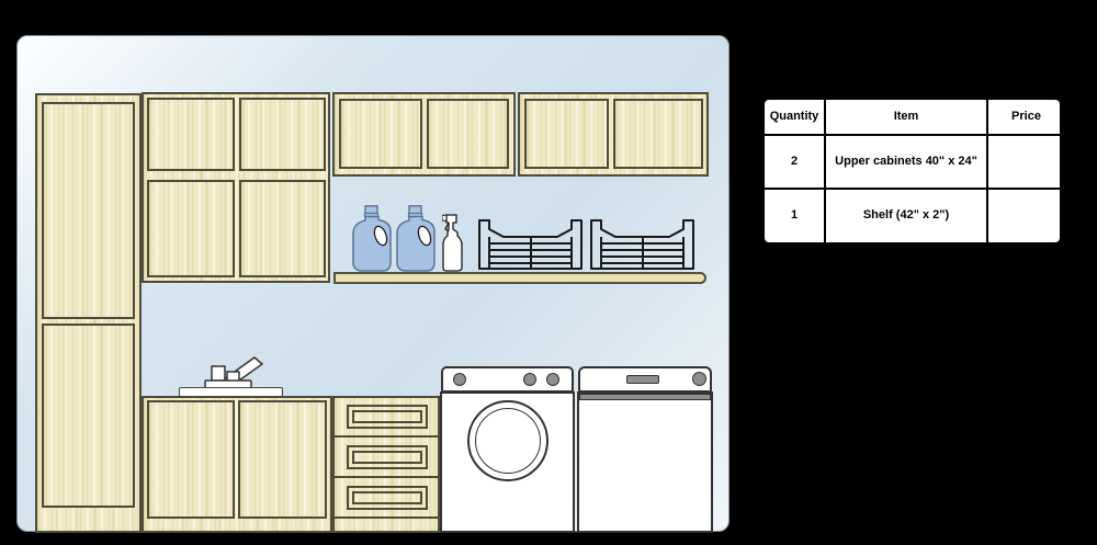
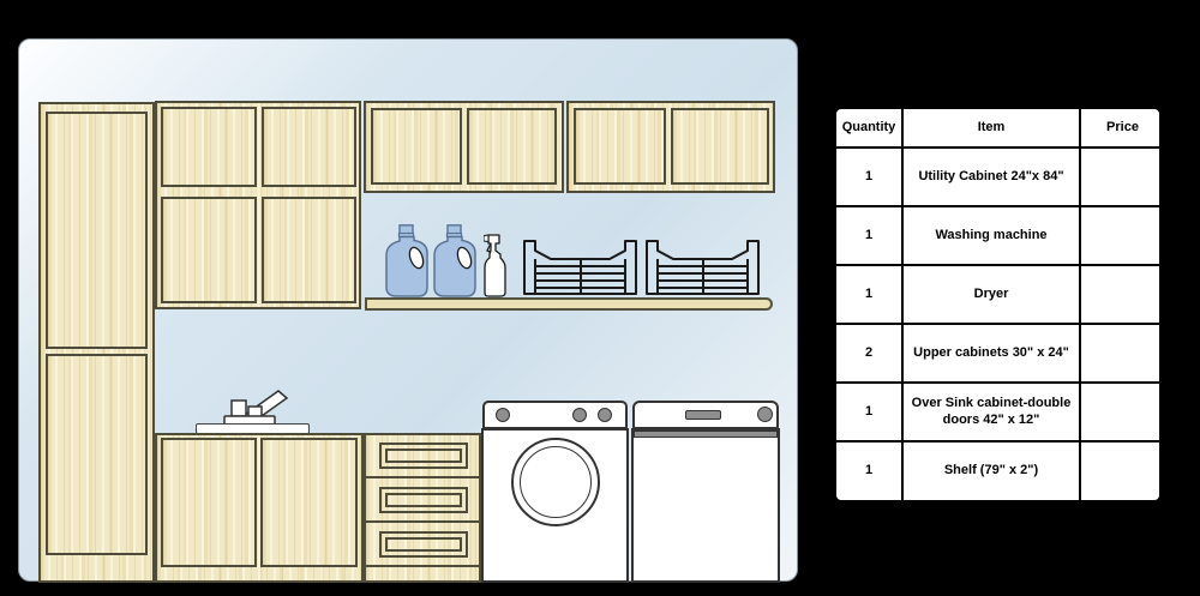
  Quantity	Item	Price
+ 1	Utility Cabinet 24"x 84"
+ 1	Washing machine
+ 1	Dryer
- 2	Upper cabinets 40" x 24"
+ 2	Upper cabinets 30" x 24"
+ 1	Over Sink cabinet-double doors 42" x 12"
- 1	Shelf (42" x 2")
+ 1	Shelf (79" x 2")
